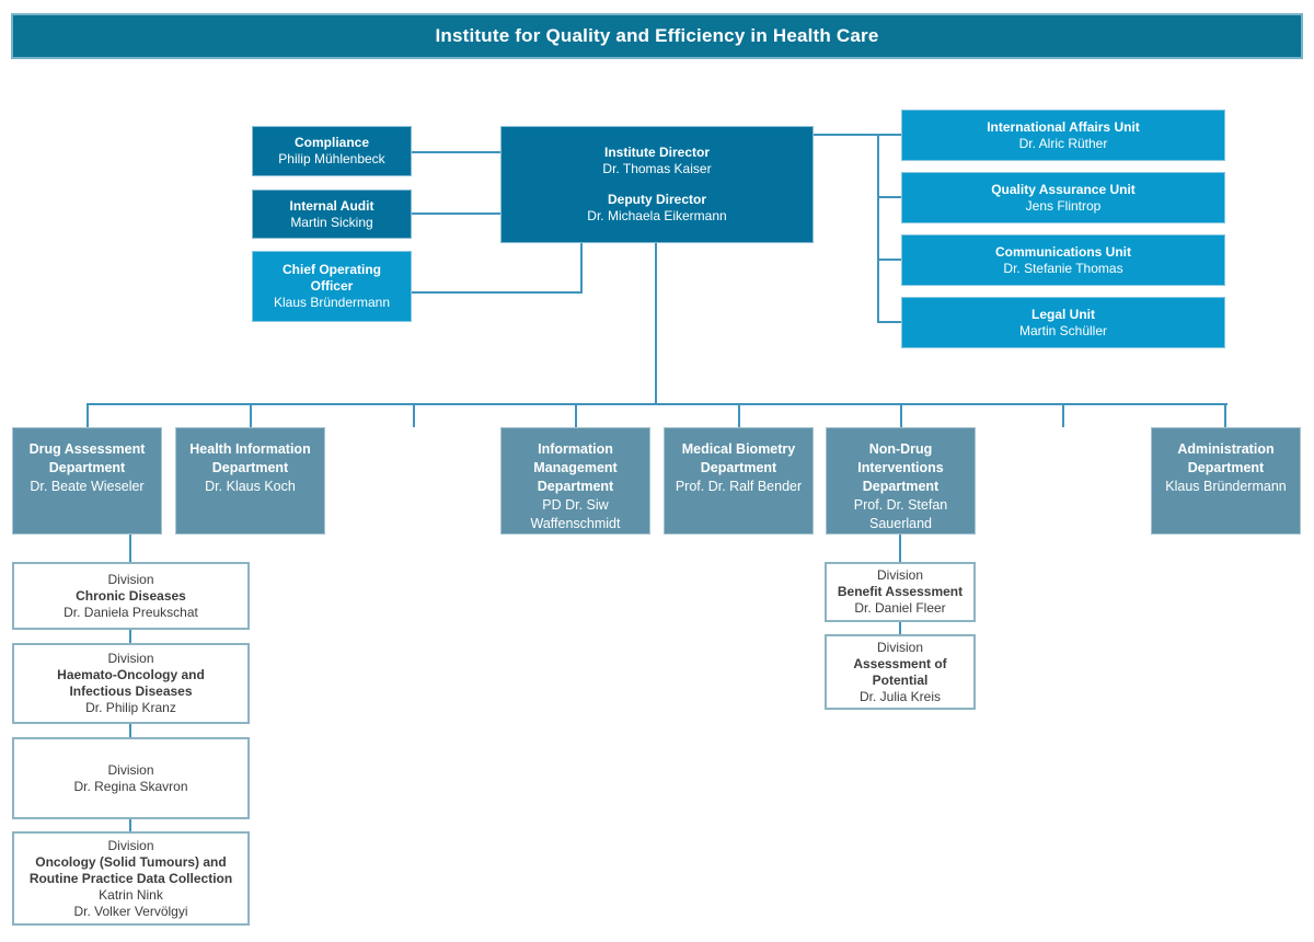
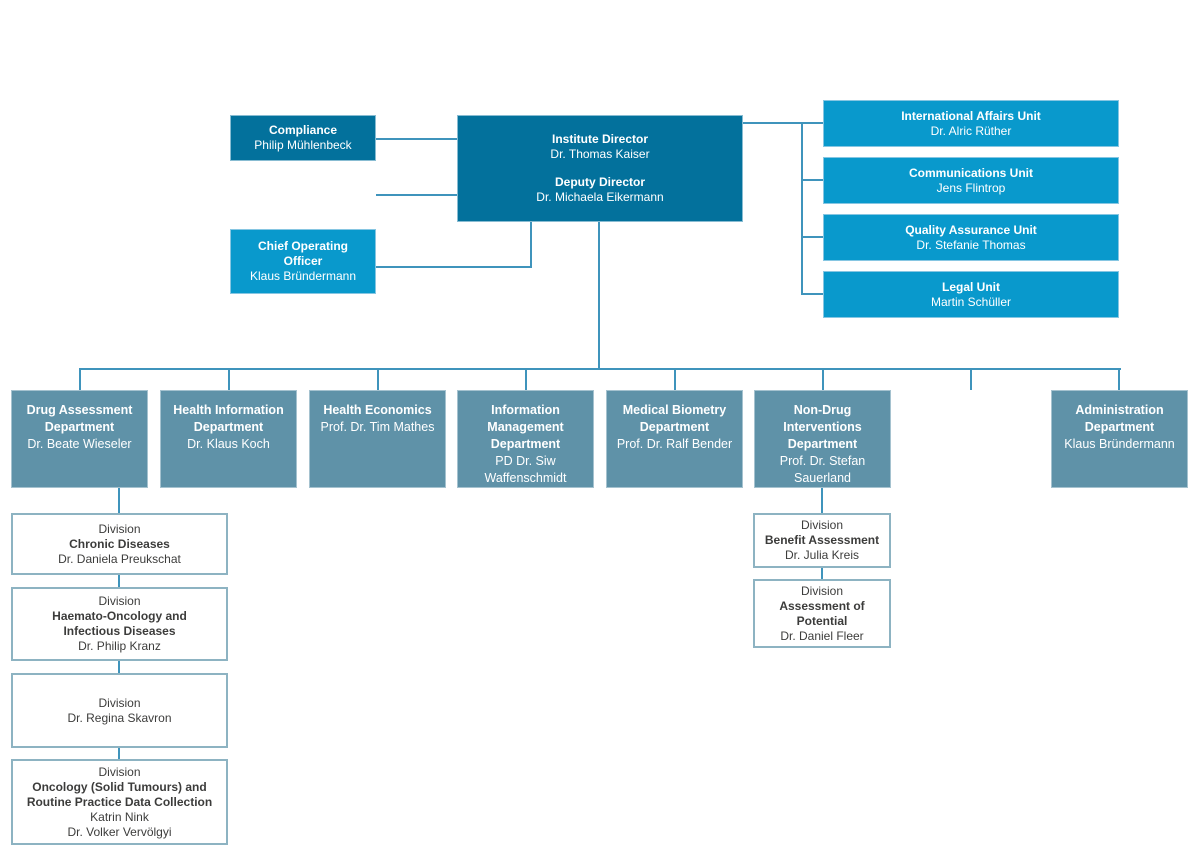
- Institute for Quality and Efficiency in Health Care
  Institute Director
  Dr. Thomas Kaiser
  Deputy Director
  Dr. Michaela Eikermann
  Compliance
  Philip Mühlenbeck
- Internal Audit
- Martin Sicking
  Chief Operating
  Officer
  Klaus Bründermann
  International Affairs Unit
  Dr. Alric Rüther
- Quality Assurance Unit
+ Communications Unit
  Jens Flintrop
- Communications Unit
+ Quality Assurance Unit
  Dr. Stefanie Thomas
  Legal Unit
  Martin Schüller
  Drug Assessment
  Department
  Dr. Beate Wieseler
  Health Information
  Department
  Dr. Klaus Koch
+ Health Economics
+ Prof. Dr. Tim Mathes
  Information
  Management
  Department
  PD Dr. Siw
  Waffenschmidt
  Medical Biometry
  Department
  Prof. Dr. Ralf Bender
  Non-Drug
  Interventions
  Department
  Prof. Dr. Stefan
  Sauerland
  Administration
  Department
  Klaus Bründermann
  Division
  Chronic Diseases
  Dr. Daniela Preukschat
  Division
  Haemato-Oncology and
  Infectious Diseases
  Dr. Philip Kranz
  Division
  Dr. Regina Skavron
  Division
  Oncology (Solid Tumours) and
  Routine Practice Data Collection
  Katrin Nink
  Dr. Volker Vervölgyi
  Division
  Benefit Assessment
- Dr. Daniel Fleer
+ Dr. Julia Kreis
  Division
  Assessment of
  Potential
- Dr. Julia Kreis
+ Dr. Daniel Fleer
